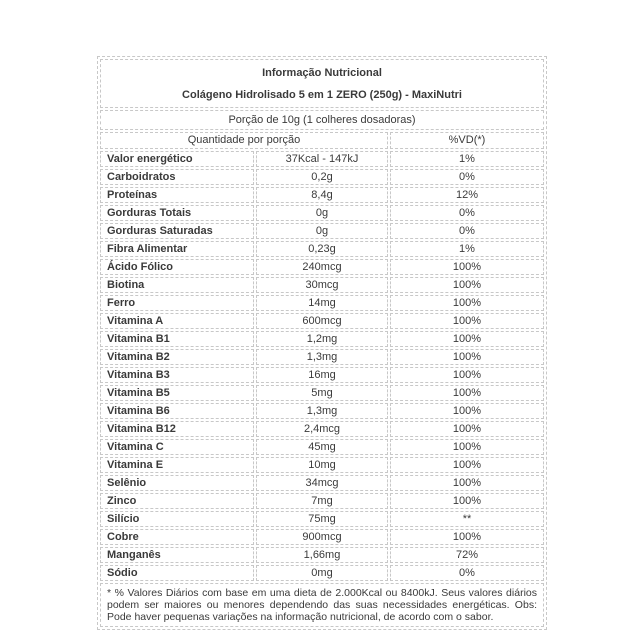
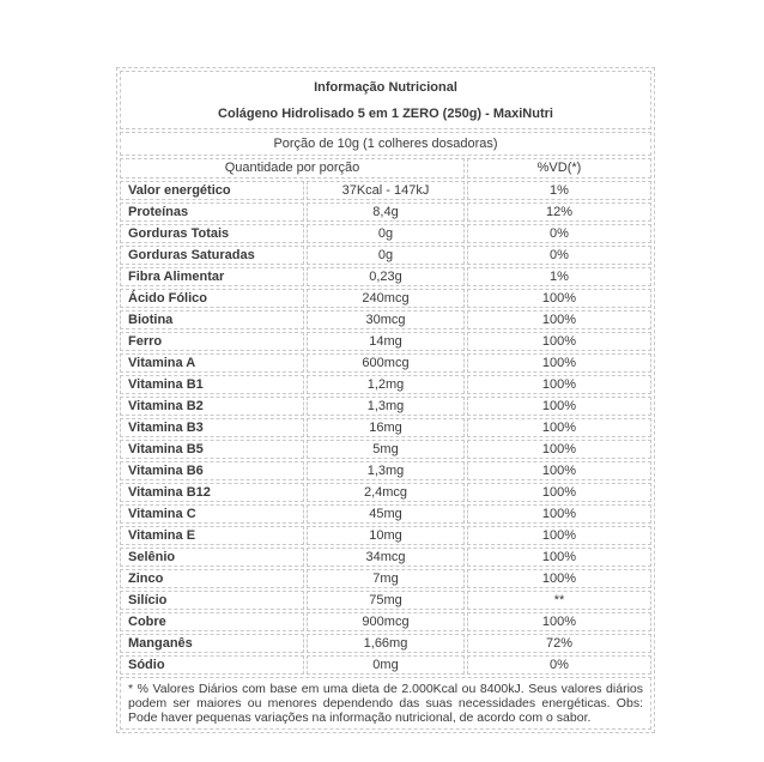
  Informação Nutricional Colágeno Hidrolisado 5 em 1 ZERO (250g) - MaxiNutri
  Porção de 10g (1 colheres dosadoras)
  Quantidade por porção	%VD(*)
  Valor energético	37Kcal - 147kJ	1%
- Carboidratos	0,2g	0%
  Proteínas	8,4g	12%
  Gorduras Totais	0g	0%
  Gorduras Saturadas	0g	0%
  Fibra Alimentar	0,23g	1%
  Ácido Fólico	240mcg	100%
  Biotina	30mcg	100%
  Ferro	14mg	100%
  Vitamina A	600mcg	100%
  Vitamina B1	1,2mg	100%
  Vitamina B2	1,3mg	100%
  Vitamina B3	16mg	100%
  Vitamina B5	5mg	100%
  Vitamina B6	1,3mg	100%
  Vitamina B12	2,4mcg	100%
  Vitamina C	45mg	100%
  Vitamina E	10mg	100%
  Selênio	34mcg	100%
  Zinco	7mg	100%
  Silício	75mg	**
  Cobre	900mcg	100%
  Manganês	1,66mg	72%
  Sódio	0mg	0%
  * % Valores Diários com base em uma dieta de 2.000Kcal ou 8400kJ. Seus valores diários podem ser maiores ou menores dependendo das suas necessidades energéticas. Obs: Pode haver pequenas variações na informação nutricional, de acordo com o sabor.
